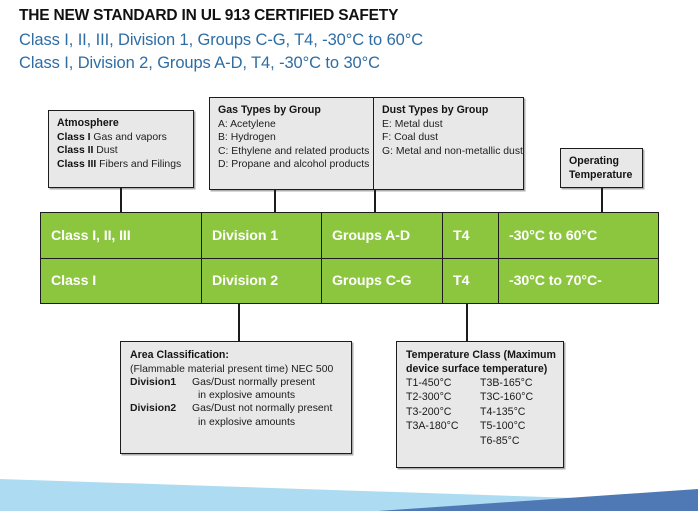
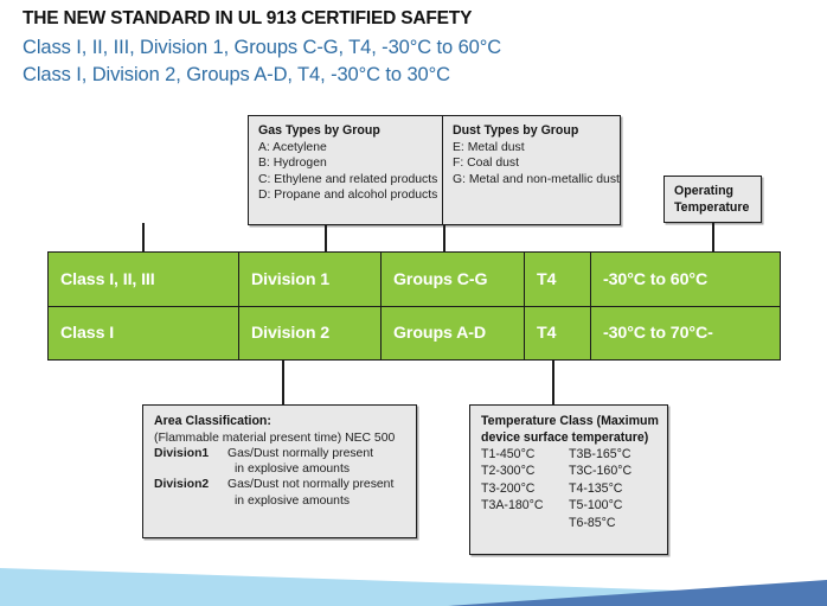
  THE NEW STANDARD IN UL 913 CERTIFIED SAFETY
  Class I, II, III, Division 1, Groups C-G, T4, -30°C to 60°C
  Class I, Division 2, Groups A-D, T4, -30°C to 30°C
- Atmosphere
- Class I Gas and vapors
- Class II Dust
- Class III Fibers and Filings
  Gas Types by Group
  A: Acetylene
  B: Hydrogen
  C: Ethylene and related products
  D: Propane and alcohol products
  Dust Types by Group
  E: Metal dust
  F: Coal dust
  G: Metal and non-metallic dust
  Operating
  Temperature
  Class I, II, III
  Division 1
- Groups A-D
+ Groups C-G
  T4
  -30°C to 60°C
  Class I
  Division 2
- Groups C-G
+ Groups A-D
  T4
  -30°C to 70°C-
  Area Classification:
  (Flammable material present time) NEC 500
  Division1
  Gas/Dust normally present
  in explosive amounts
  Division2
  Gas/Dust not normally present
  in explosive amounts
  Temperature Class (Maximum
  device surface temperature)
  T1-450°C
  T3B-165°C
  T2-300°C
  T3C-160°C
  T3-200°C
  T4-135°C
  T3A-180°C
  T5-100°C
  T6-85°C
